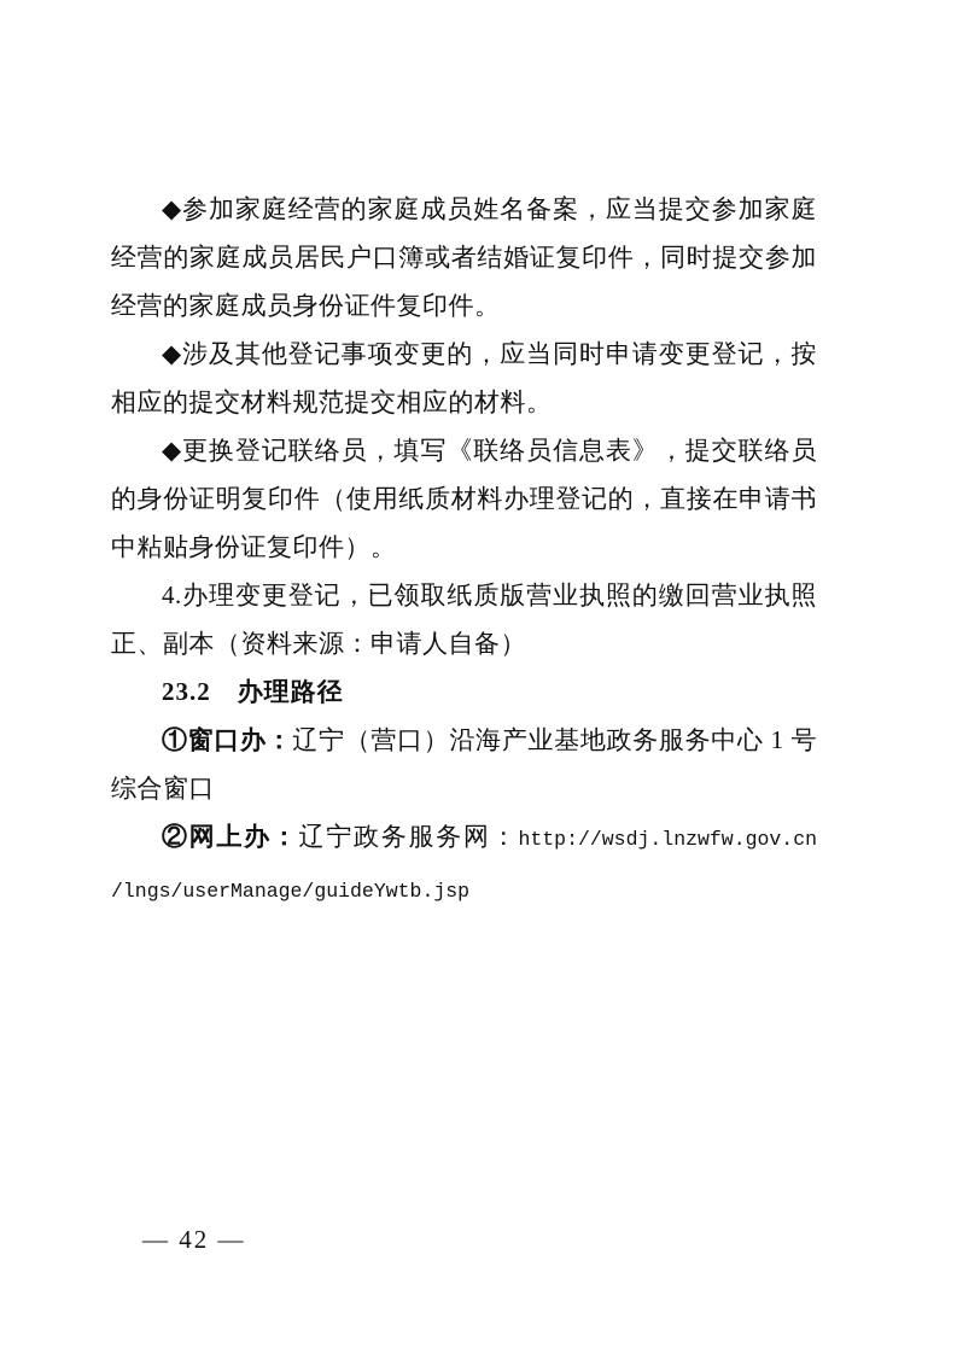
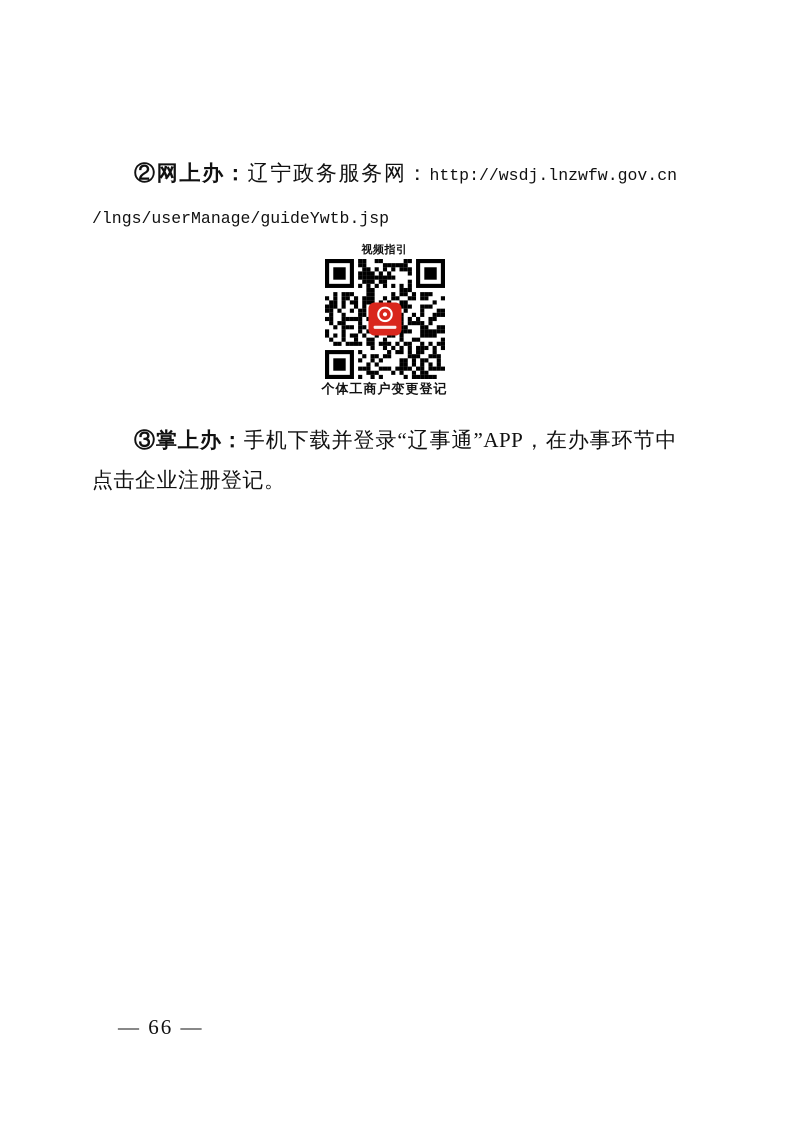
- ◆参加家庭经营的家庭成员姓名备案，应当提交参加家庭经营的家庭成员居民户口簿或者结婚证复印件，同时提交参加经营的家庭成员身份证件复印件。
- ◆涉及其他登记事项变更的，应当同时申请变更登记，按相应的提交材料规范提交相应的材料。
- ◆更换登记联络员，填写《联络员信息表》，提交联络员的身份证明复印件（使用纸质材料办理登记的，直接在申请书中粘贴身份证复印件）。
- 4.办理变更登记，已领取纸质版营业执照的缴回营业执照正、副本（资料来源：申请人自备）
- 23.2 办理路径
- ①窗口办：辽宁（营口）沿海产业基地政务服务中心 1 号综合窗口
  ②网上办：辽宁政务服务网：http://wsdj.lnzwfw.gov.cn/lngs/userManage/guideYwtb.jsp
+ 视频指引
+ 个体工商户变更登记
+ ③掌上办：手机下载并登录“辽事通”APP，在办事环节中点击企业注册登记。
- — 42 —
+ — 66 —
